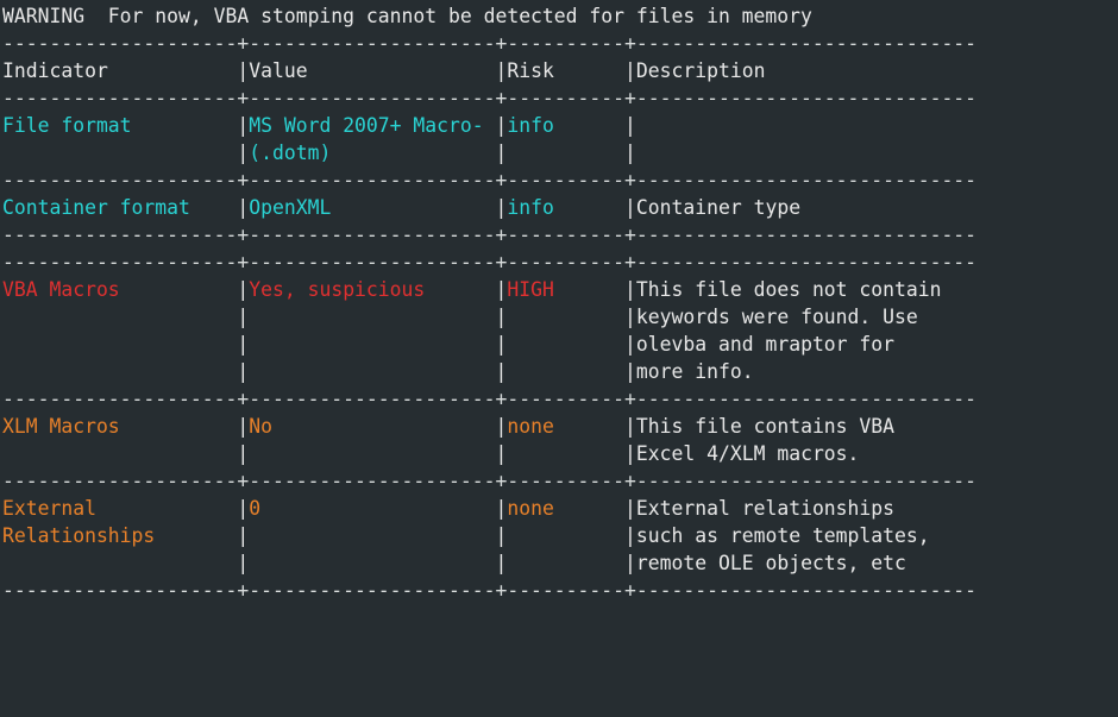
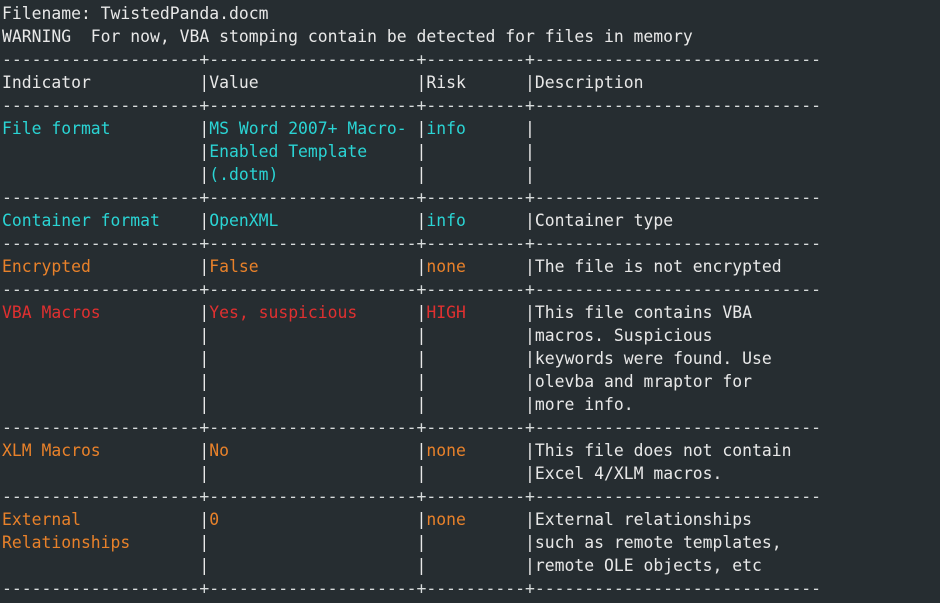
+ Filename: TwistedPanda.docm
- WARNING For now, VBA stomping cannot be detected for files in memory
+ WARNING For now, VBA stomping contain be detected for files in memory
  --------------------+---------------------+----------+-----------------------------
  Indicator |Value |Risk |Description
  --------------------+---------------------+----------+-----------------------------
  File format |MS Word 2007+ Macro- |info |
+ |Enabled Template | |
  |(.dotm) | |
  --------------------+---------------------+----------+-----------------------------
  Container format |OpenXML |info |Container type
  --------------------+---------------------+----------+-----------------------------
+ Encrypted |False |none |The file is not encrypted
  --------------------+---------------------+----------+-----------------------------
- VBA Macros |Yes, suspicious |HIGH |This file does not contain
+ VBA Macros |Yes, suspicious |HIGH |This file contains VBA
+ | | |macros. Suspicious
  | | |keywords were found. Use
  | | |olevba and mraptor for
  | | |more info.
  --------------------+---------------------+----------+-----------------------------
- XLM Macros |No |none |This file contains VBA
+ XLM Macros |No |none |This file does not contain
  | | |Excel 4/XLM macros.
  --------------------+---------------------+----------+-----------------------------
  External |0 |none |External relationships
  Relationships | | |such as remote templates,
  | | |remote OLE objects, etc
  --------------------+---------------------+----------+-----------------------------
